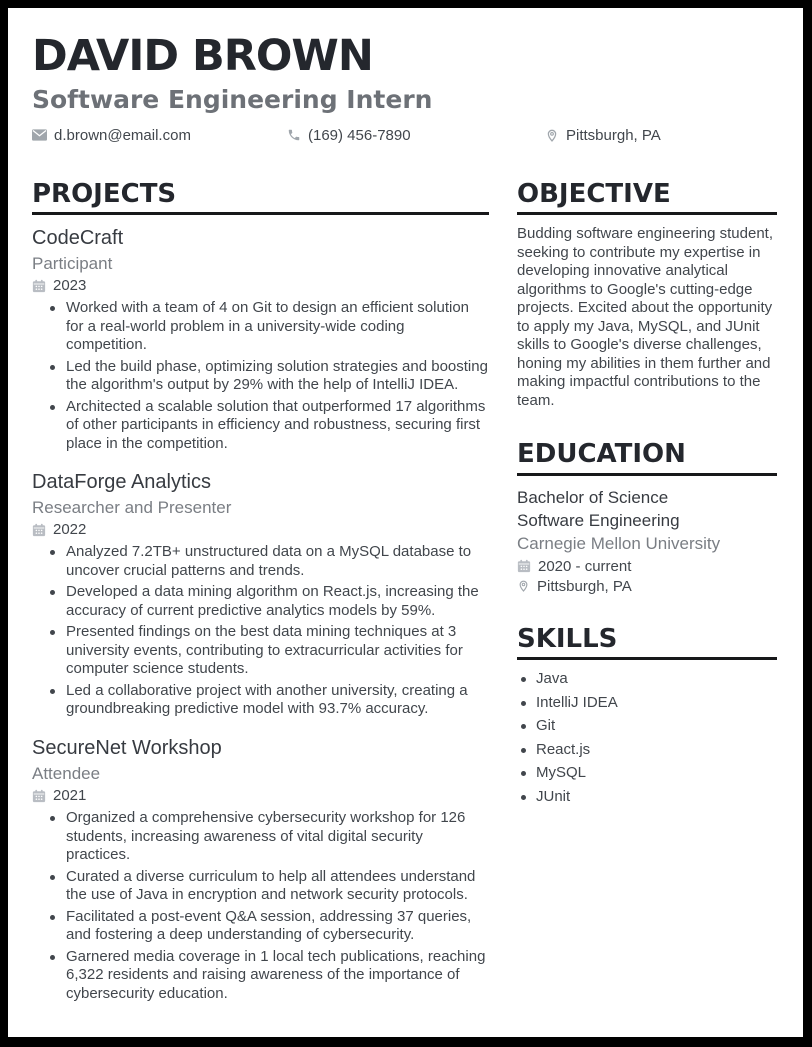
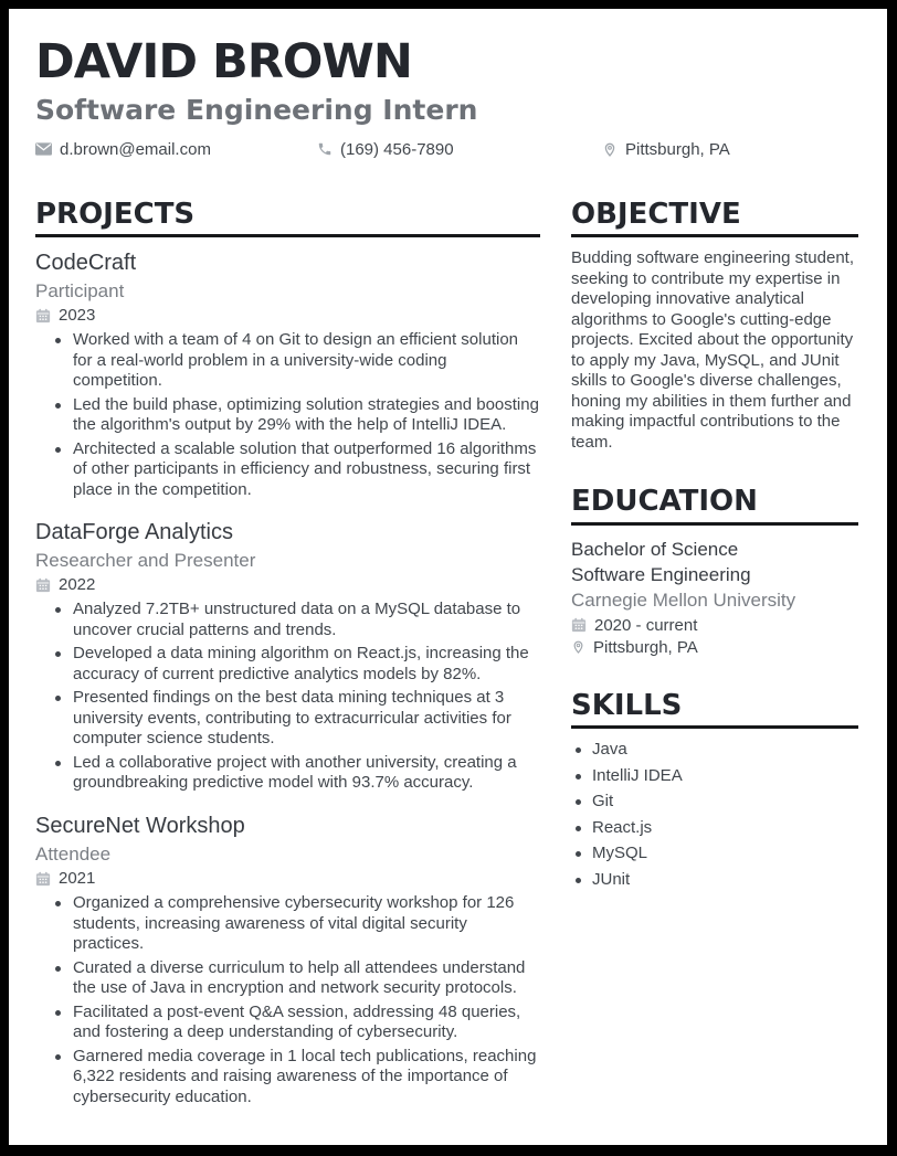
  DAVID BROWN
  Software Engineering Intern
  d.brown@email.com
  (169) 456-7890
  Pittsburgh, PA
  PROJECTS
  CodeCraft
  Participant
  2023
  Worked with a team of 4 on Git to design an efficient solution for a real-world problem in a university-wide coding competition.
  Led the build phase, optimizing solution strategies and boosting the algorithm's output by 29% with the help of IntelliJ IDEA.
- Architected a scalable solution that outperformed 17 algorithms of other participants in efficiency and robustness, securing first place in the competition.
+ Architected a scalable solution that outperformed 16 algorithms of other participants in efficiency and robustness, securing first place in the competition.
  DataForge Analytics
  Researcher and Presenter
  2022
  Analyzed 7.2TB+ unstructured data on a MySQL database to uncover crucial patterns and trends.
- Developed a data mining algorithm on React.js, increasing the accuracy of current predictive analytics models by 59%.
+ Developed a data mining algorithm on React.js, increasing the accuracy of current predictive analytics models by 82%.
  Presented findings on the best data mining techniques at 3 university events, contributing to extracurricular activities for computer science students.
  Led a collaborative project with another university, creating a groundbreaking predictive model with 93.7% accuracy.
  SecureNet Workshop
  Attendee
  2021
  Organized a comprehensive cybersecurity workshop for 126 students, increasing awareness of vital digital security practices.
  Curated a diverse curriculum to help all attendees understand the use of Java in encryption and network security protocols.
- Facilitated a post-event Q&A session, addressing 37 queries, and fostering a deep understanding of cybersecurity.
+ Facilitated a post-event Q&A session, addressing 48 queries, and fostering a deep understanding of cybersecurity.
  Garnered media coverage in 1 local tech publications, reaching 6,322 residents and raising awareness of the importance of cybersecurity education.
  OBJECTIVE
  Budding software engineering student, seeking to contribute my expertise in developing innovative analytical algorithms to Google's cutting-edge projects. Excited about the opportunity to apply my Java, MySQL, and JUnit skills to Google's diverse challenges, honing my abilities in them further and making impactful contributions to the team.
  EDUCATION
  Bachelor of Science
  Software Engineering
  Carnegie Mellon University
  2020 - current
  Pittsburgh, PA
  SKILLS
  Java
  IntelliJ IDEA
  Git
  React.js
  MySQL
  JUnit
